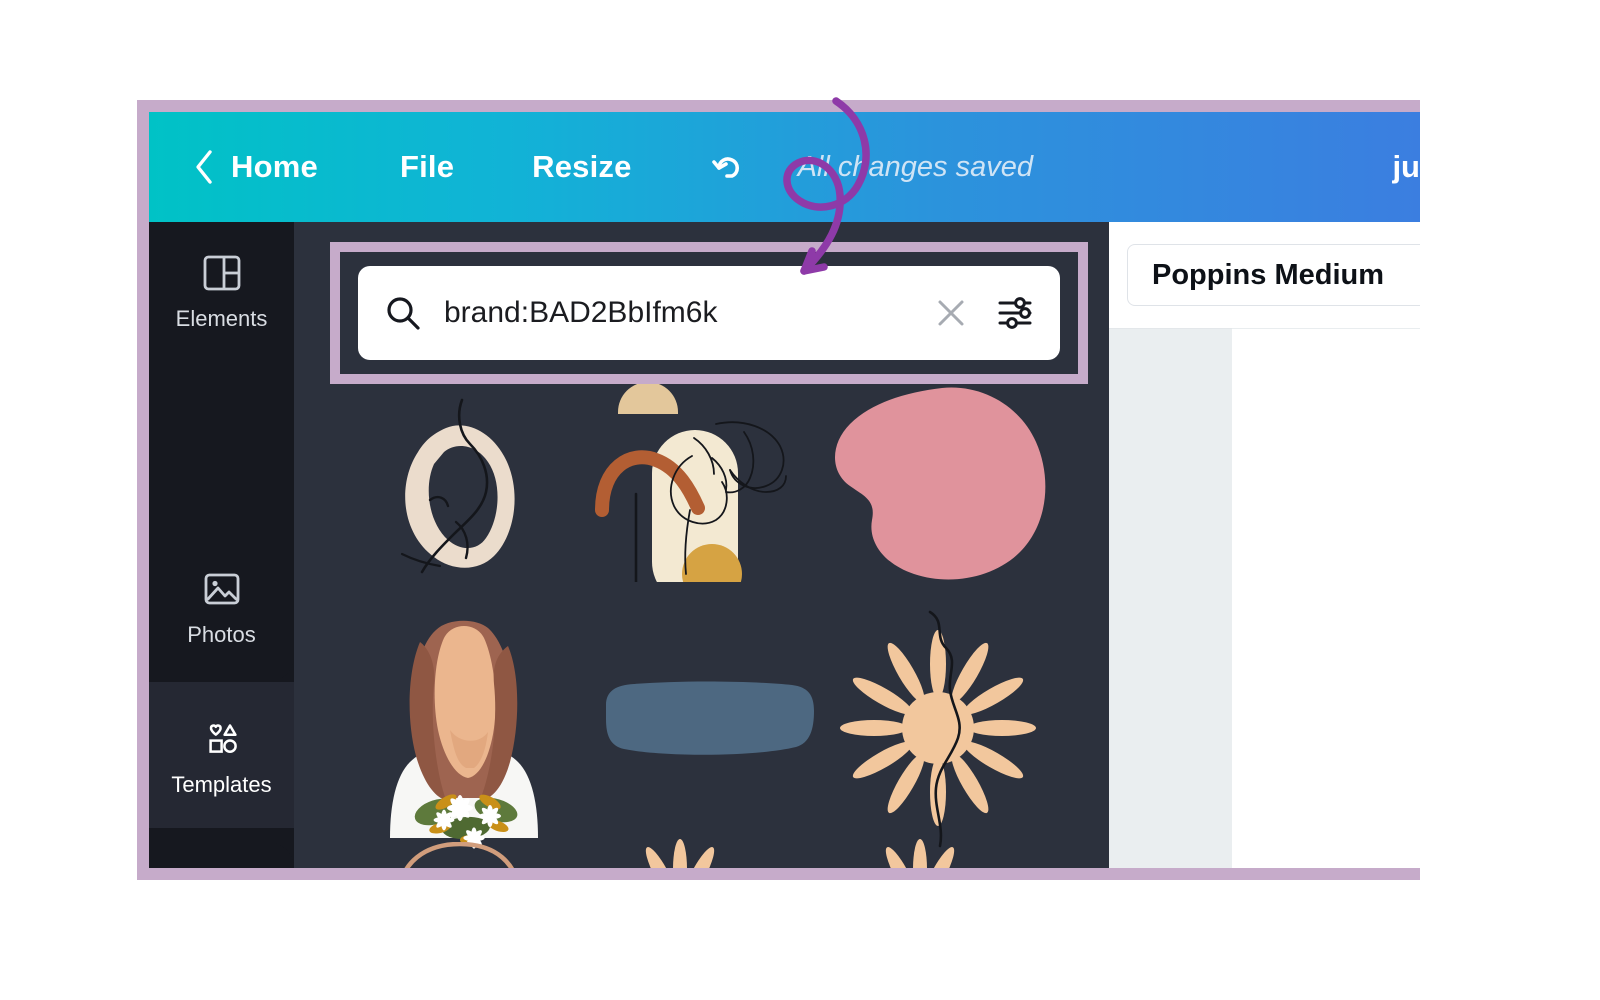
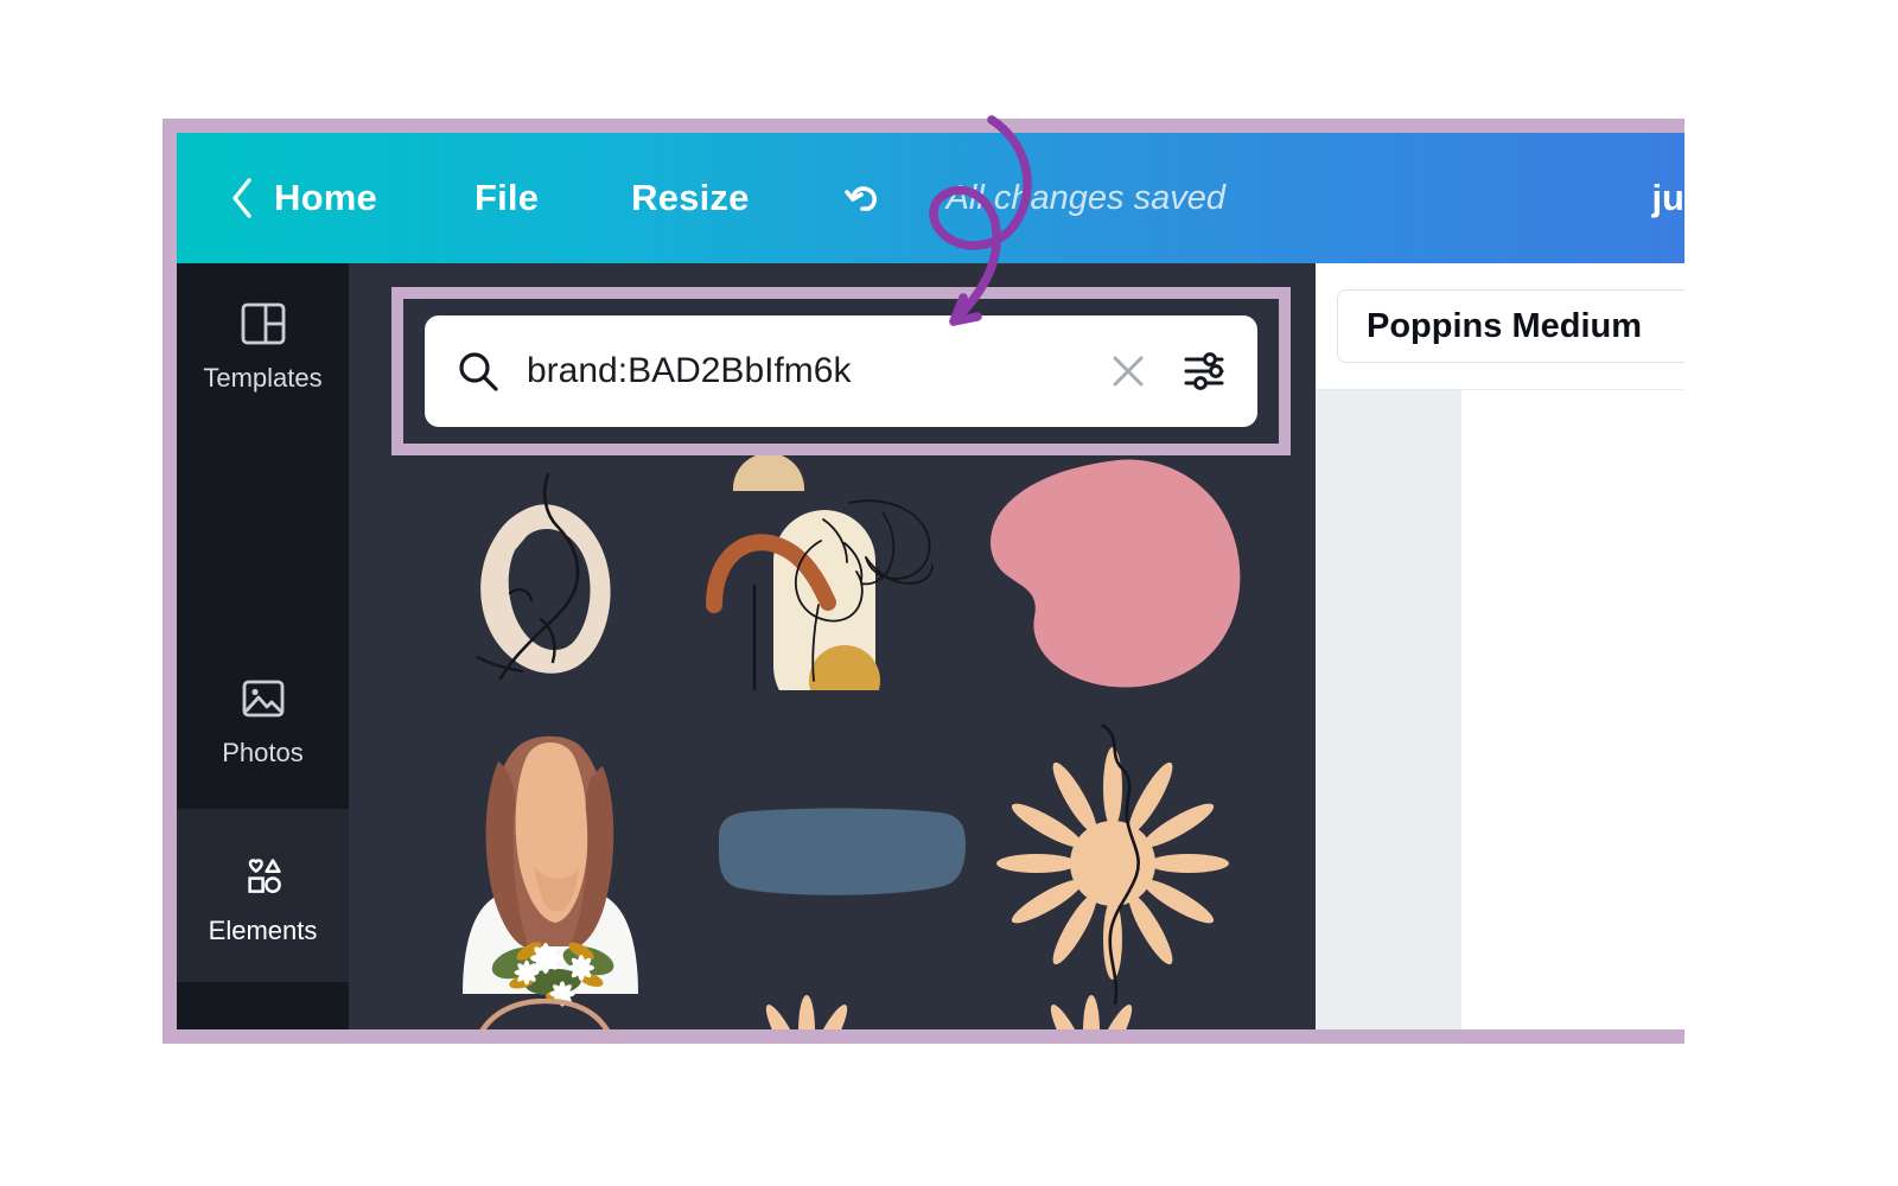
  Home
  File
  Resize
  A changes saved
  ju
- Elements
+ Templates
  Photos
- Templates
+ Elements
  brand:BAD2BbIfm6k
  Poppins Medium
